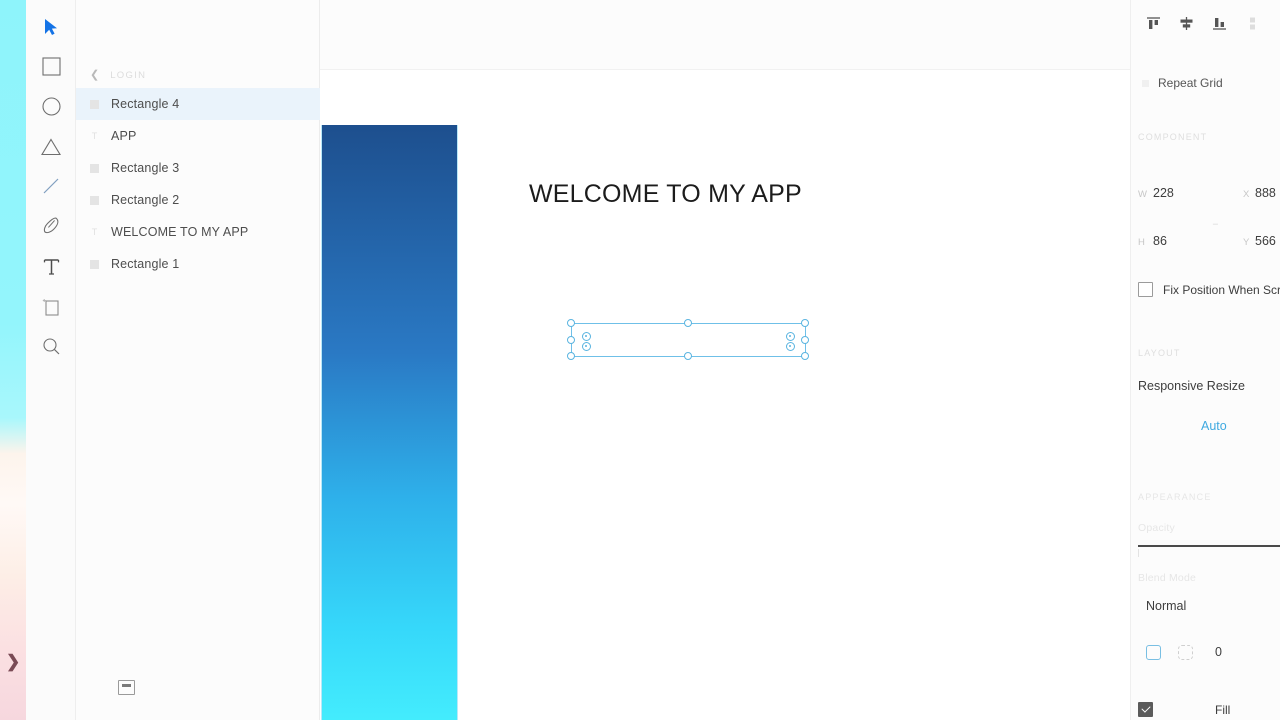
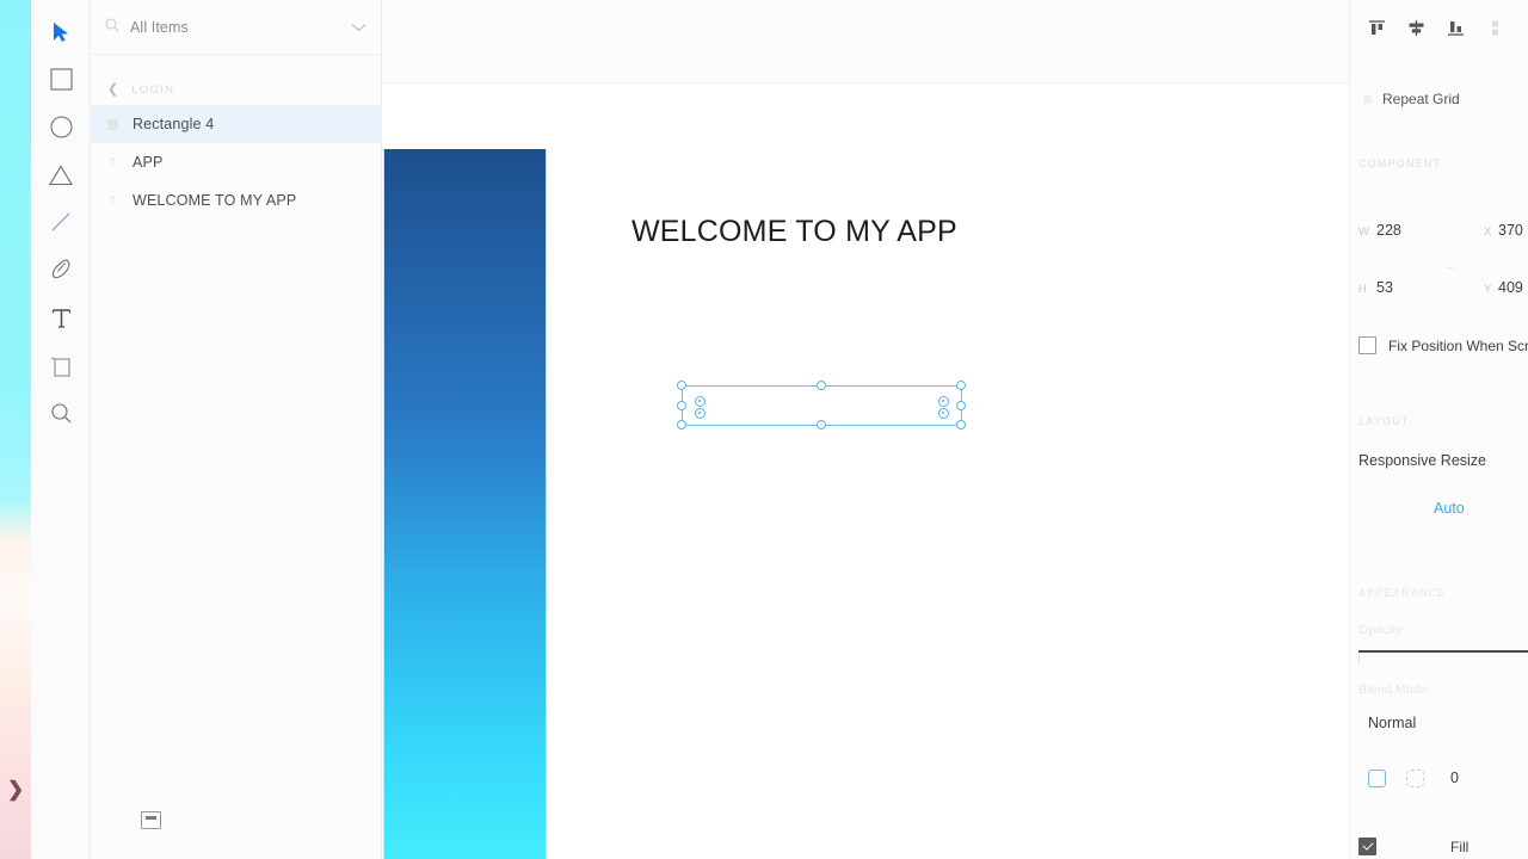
  ❯
+ All Items
  ❮
  LOGIN
  Rectangle 4
  T
  APP
- Rectangle 3
- Rectangle 2
  T
  WELCOME TO MY APP
- Rectangle 1
  WELCOME TO MY APP
  Repeat Grid
  COMPONENT
  W
  228
  X
- 888
+ 370
  H
- 86
+ 53
  Y
- 566
+ 409
  Fix Position When Scr
  LAYOUT
  Responsive Resize
  Auto
  Normal
  0
  Fill
